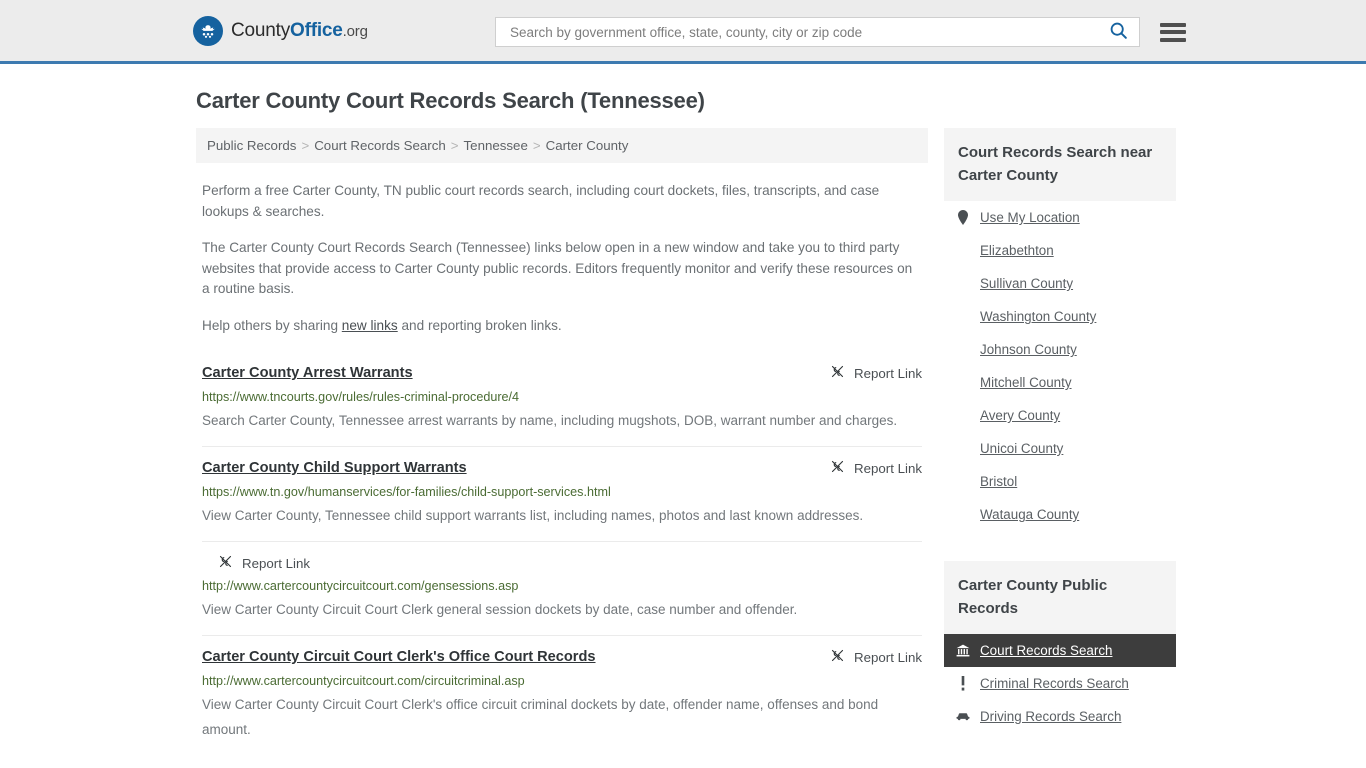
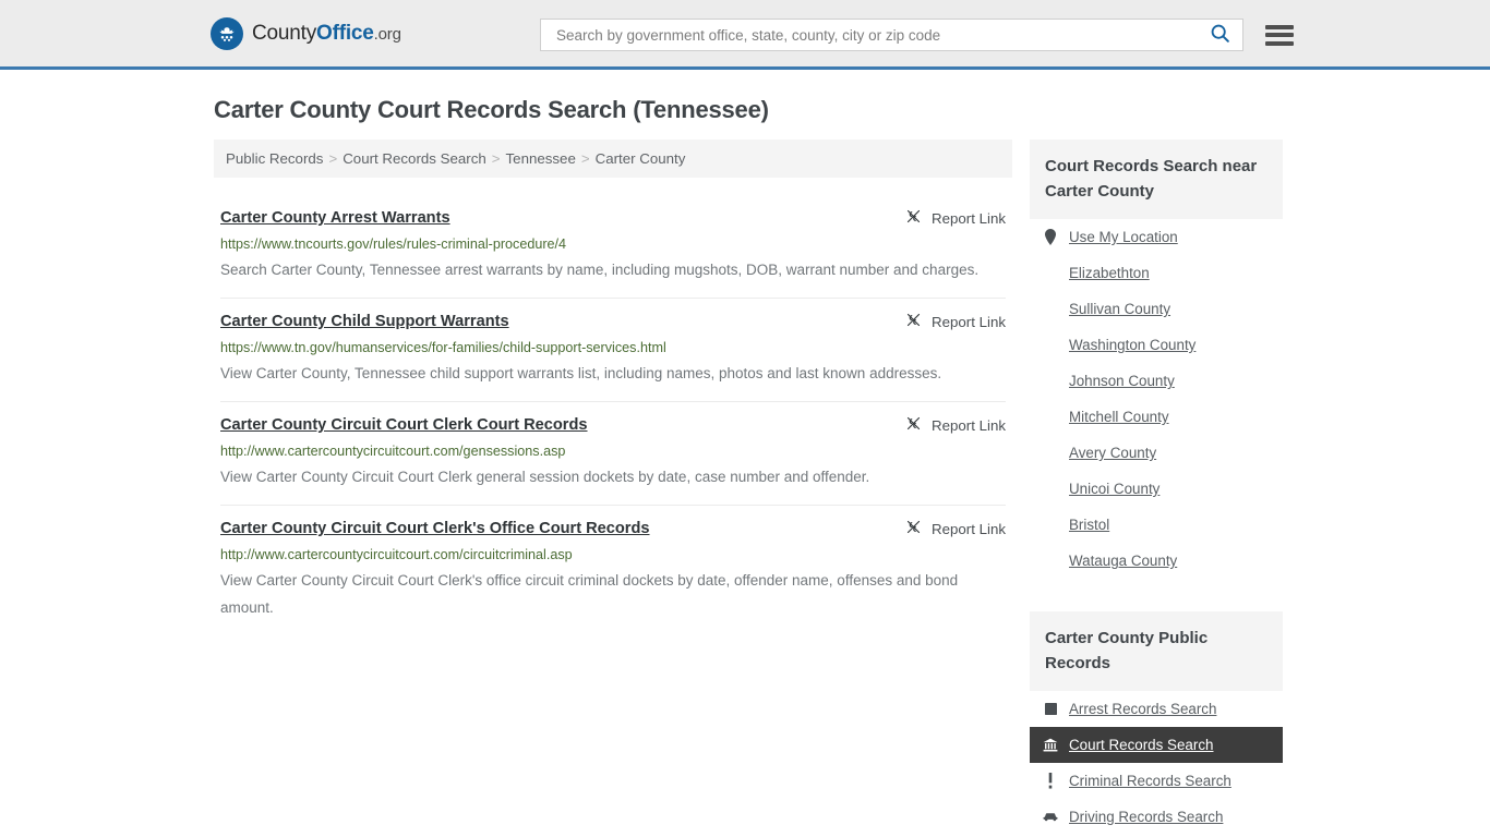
  CountyOffice.org
  Search by government office, state, county, city or zip code
  Carter County Court Records Search (Tennessee)
  Public Records > Court Records Search > Tennessee > Carter County
- Perform a free Carter County, TN public court records search, including court dockets, files, transcripts, and case lookups & searches.
- The Carter County Court Records Search (Tennessee) links below open in a new window and take you to third party websites that provide access to Carter County public records. Editors frequently monitor and verify these resources on a routine basis.
- Help others by sharing new links and reporting broken links.
  Carter County Arrest Warrants
  Report Link
  https://www.tncourts.gov/rules/rules-criminal-procedure/4
  Search Carter County, Tennessee arrest warrants by name, including mugshots, DOB, warrant number and charges.
  Carter County Child Support Warrants
  Report Link
  https://www.tn.gov/humanservices/for-families/child-support-services.html
  View Carter County, Tennessee child support warrants list, including names, photos and last known addresses.
+ Carter County Circuit Court Clerk Court Records
  Report Link
  http://www.cartercountycircuitcourt.com/gensessions.asp
  View Carter County Circuit Court Clerk general session dockets by date, case number and offender.
  Carter County Circuit Court Clerk's Office Court Records
  Report Link
  http://www.cartercountycircuitcourt.com/circuitcriminal.asp
  View Carter County Circuit Court Clerk's office circuit criminal dockets by date, offender name, offenses and bond amount.
  Court Records Search near Carter County
  Use My Location
  Elizabethton
  Sullivan County
  Washington County
  Johnson County
  Mitchell County
  Avery County
  Unicoi County
  Bristol
  Watauga County
  Carter County Public Records
+ Arrest Records Search
  Court Records Search
  Criminal Records Search
  Driving Records Search
